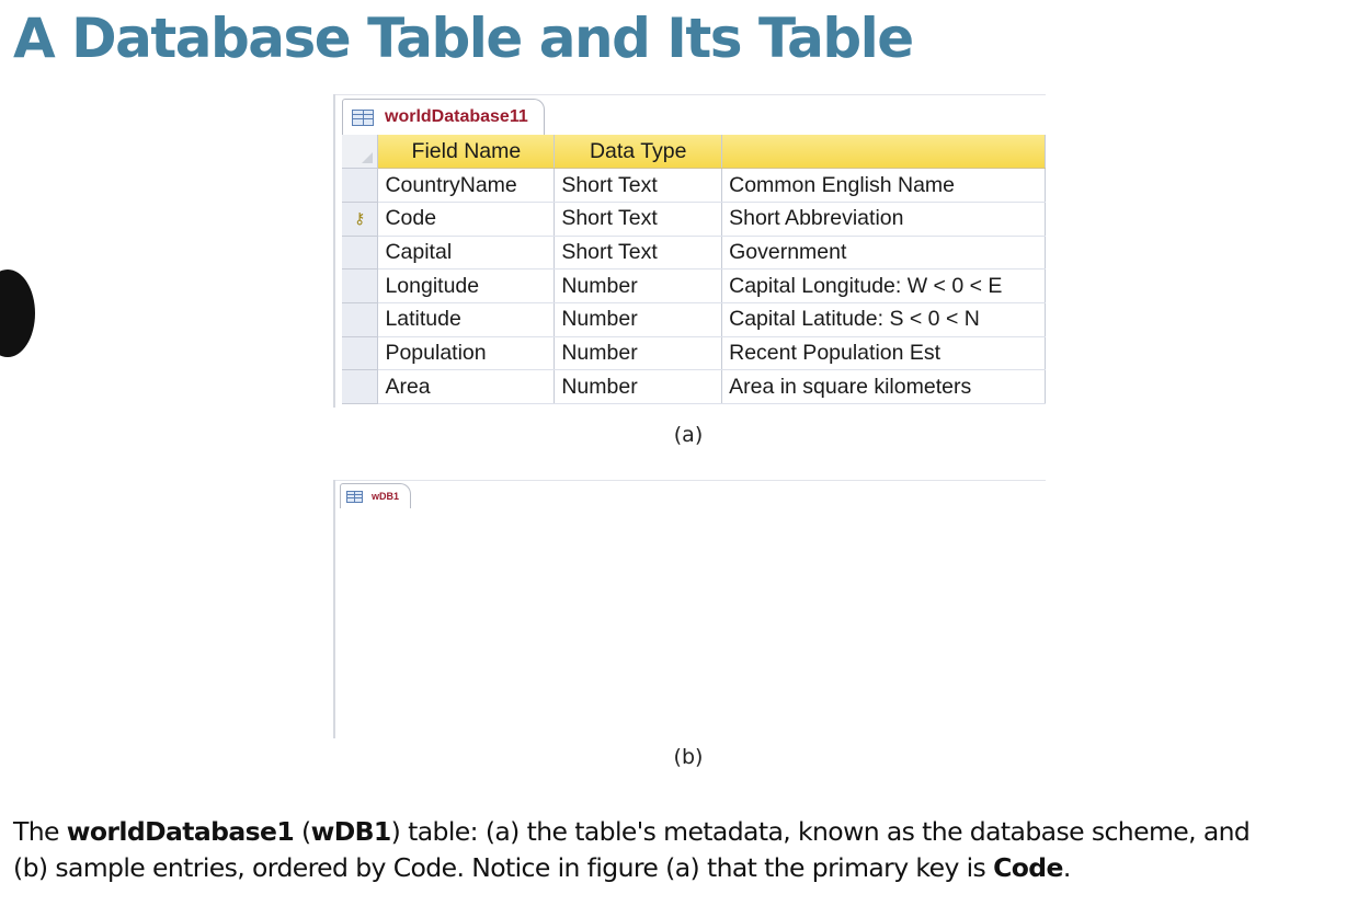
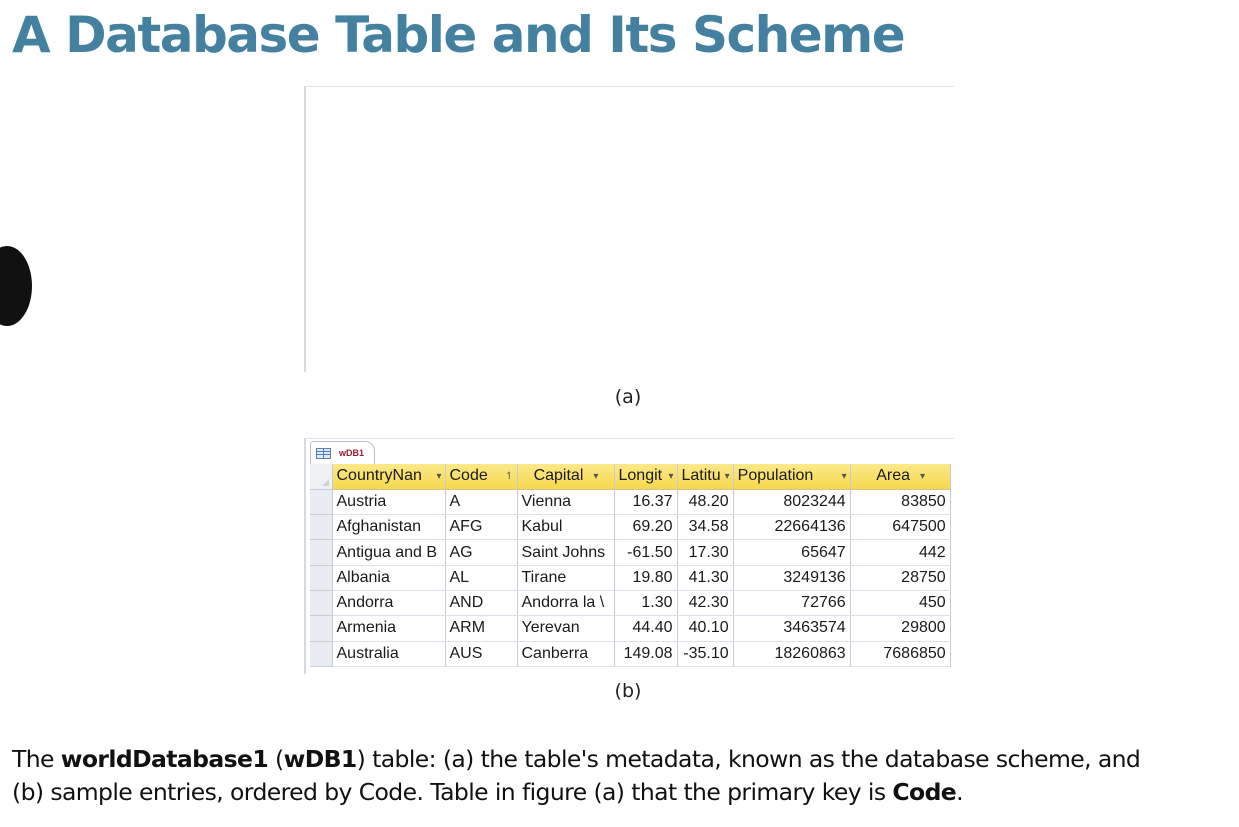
- A Database Table and Its Table
+ A Database Table and Its Scheme
- worldDatabase11
- 	Field Name	Data Type
- 	CountryName	Short Text	Common English Name
- ⚷	Code	Short Text	Short Abbreviation
- 	Capital	Short Text	Government
- 	Longitude	Number	Capital Longitude: W < 0 < E
- 	Latitude	Number	Capital Latitude: S < 0 < N
- 	Population	Number	Recent Population Est
- 	Area	Number	Area in square kilometers
  (a)
  wDB1
+ 	CountryNan ▾	Code ↿	Capital ▾	Longit ▾	Latitu ▾	Population ▾	Area ▾
+ 	Austria	A	Vienna	16.37	48.20	8023244	83850
+ 	Afghanistan	AFG	Kabul	69.20	34.58	22664136	647500
+ 	Antigua and B	AG	Saint Johns	-61.50	17.30	65647	442
+ 	Albania	AL	Tirane	19.80	41.30	3249136	28750
+ 	Andorra	AND	Andorra la \	1.30	42.30	72766	450
+ 	Armenia	ARM	Yerevan	44.40	40.10	3463574	29800
+ 	Australia	AUS	Canberra	149.08	-35.10	18260863	7686850
  (b)
  The worldDatabase1 (wDB1) table: (a) the table's metadata, known as the database scheme, and
- (b) sample entries, ordered by Code. Notice in figure (a) that the primary key is Code.
+ (b) sample entries, ordered by Code. Table in figure (a) that the primary key is Code.
